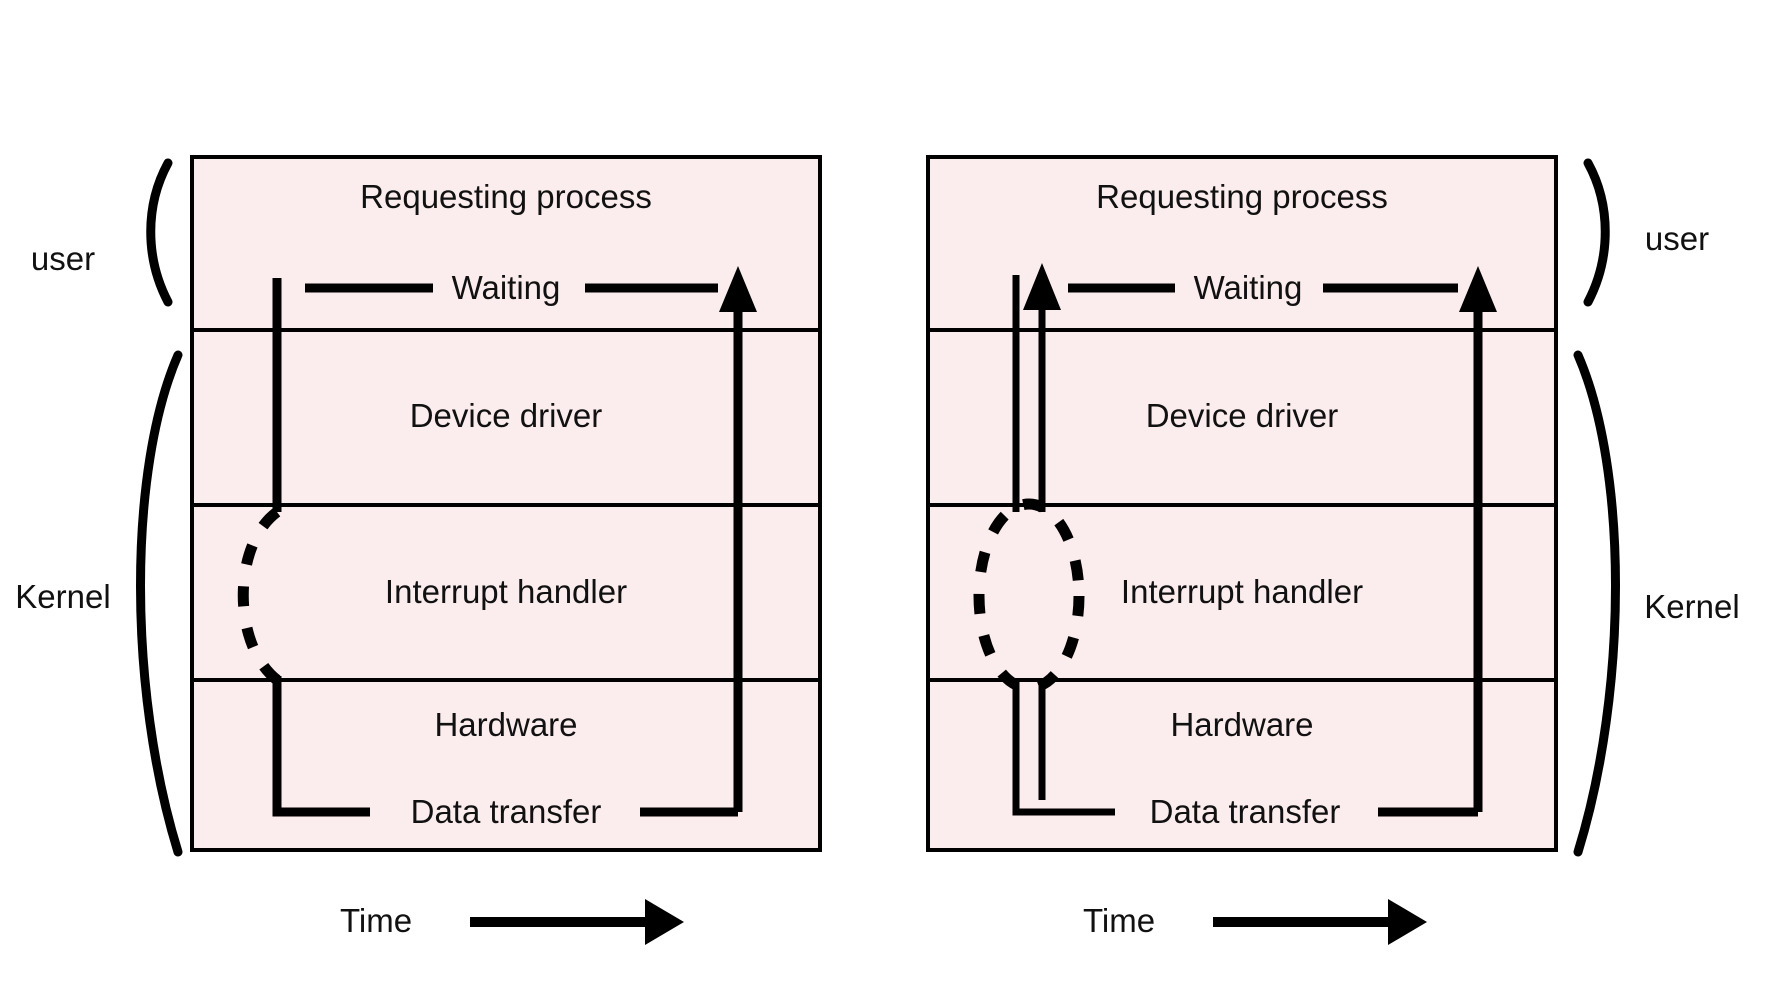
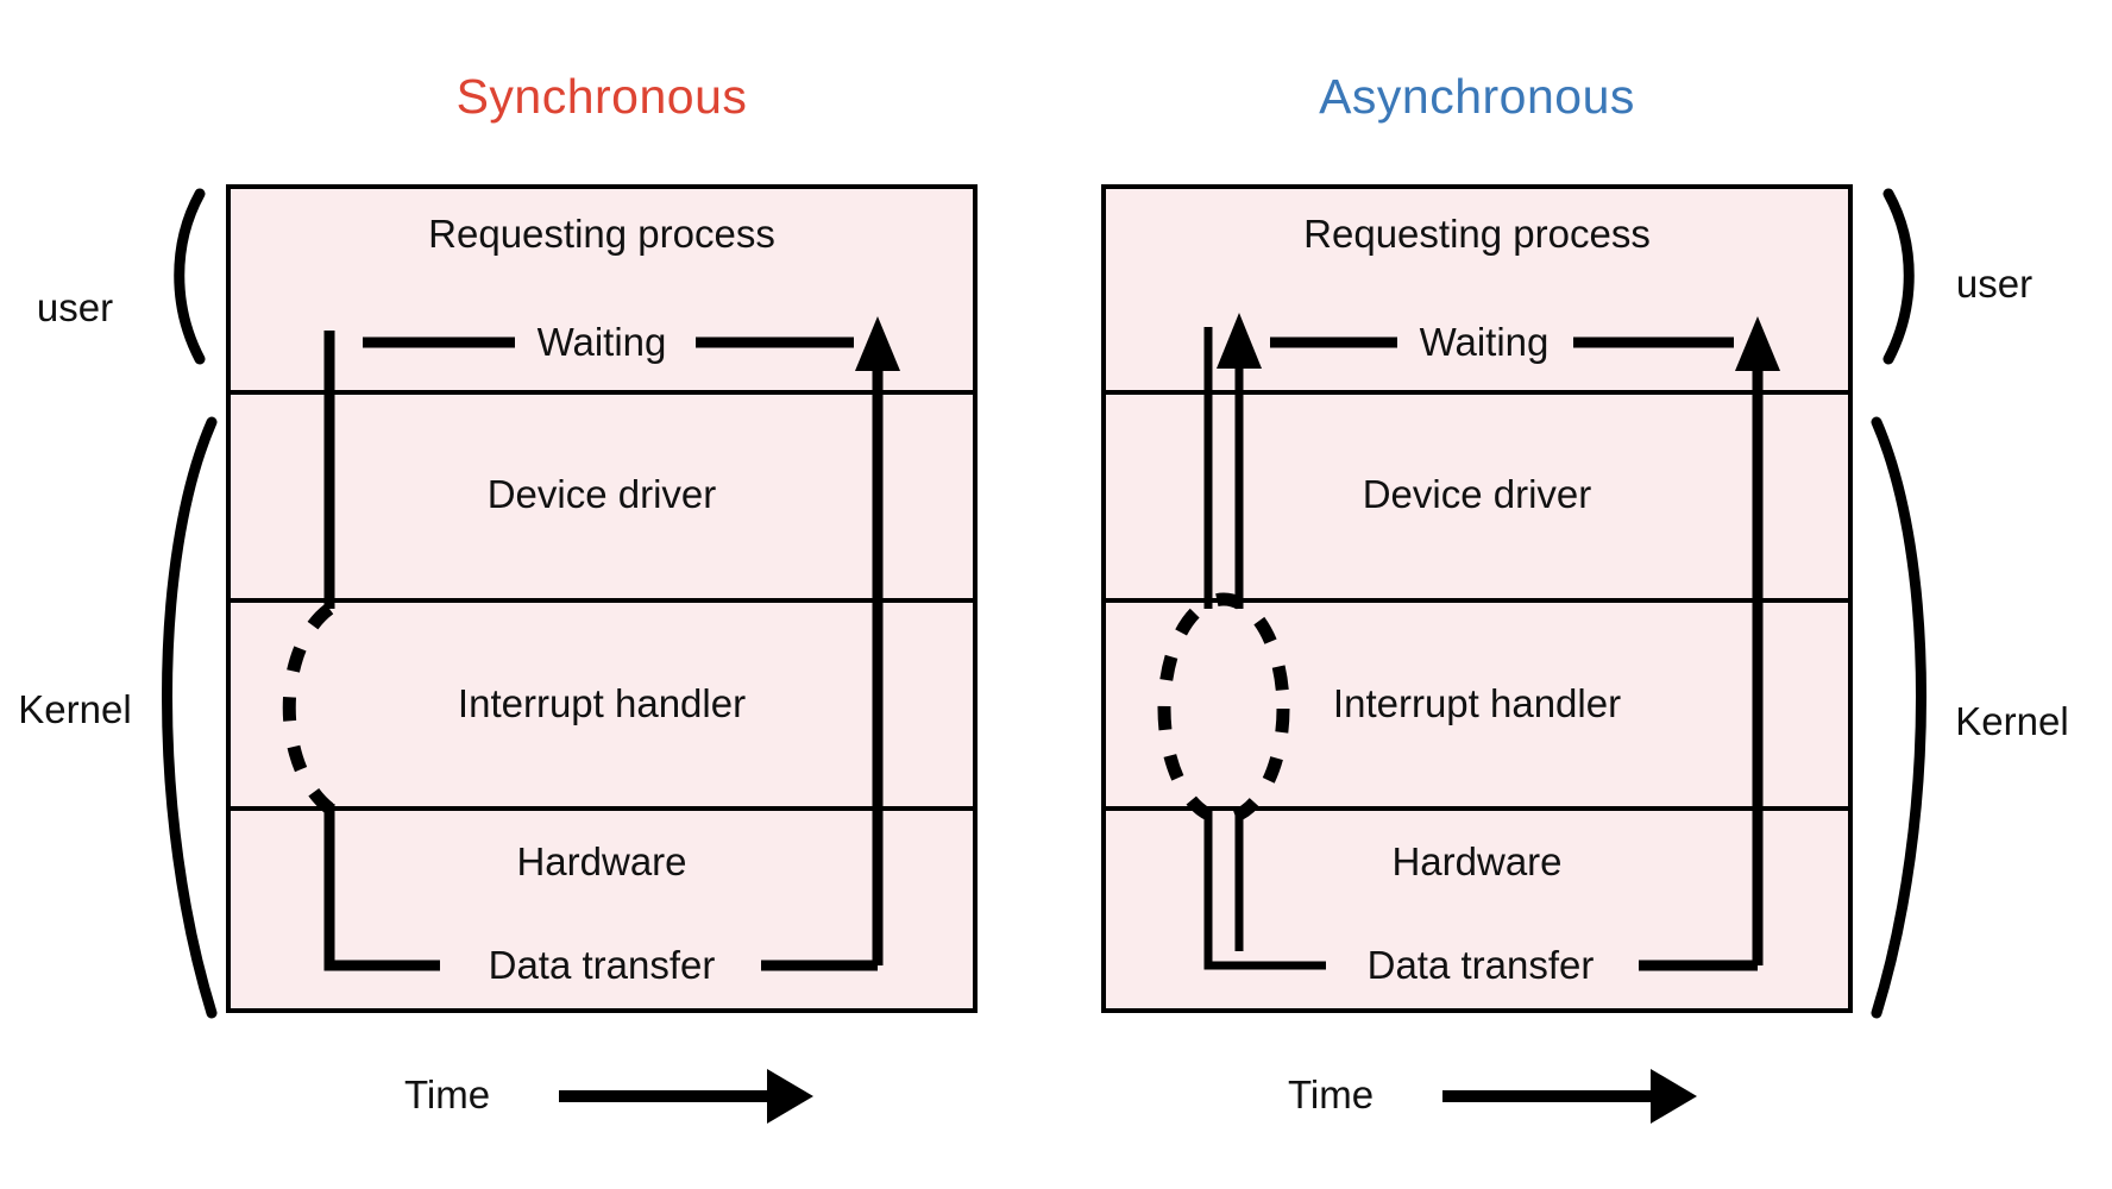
+ Synchronous
+ Asynchronous
  Requesting process
  Device driver
  Interrupt handler
  Hardware
  Waiting
  Data transfer
  user
  Kernel
  Requesting process
  Device driver
  Interrupt handler
  Hardware
  Waiting
  Data transfer
  user
  Kernel
  Time
  Time
